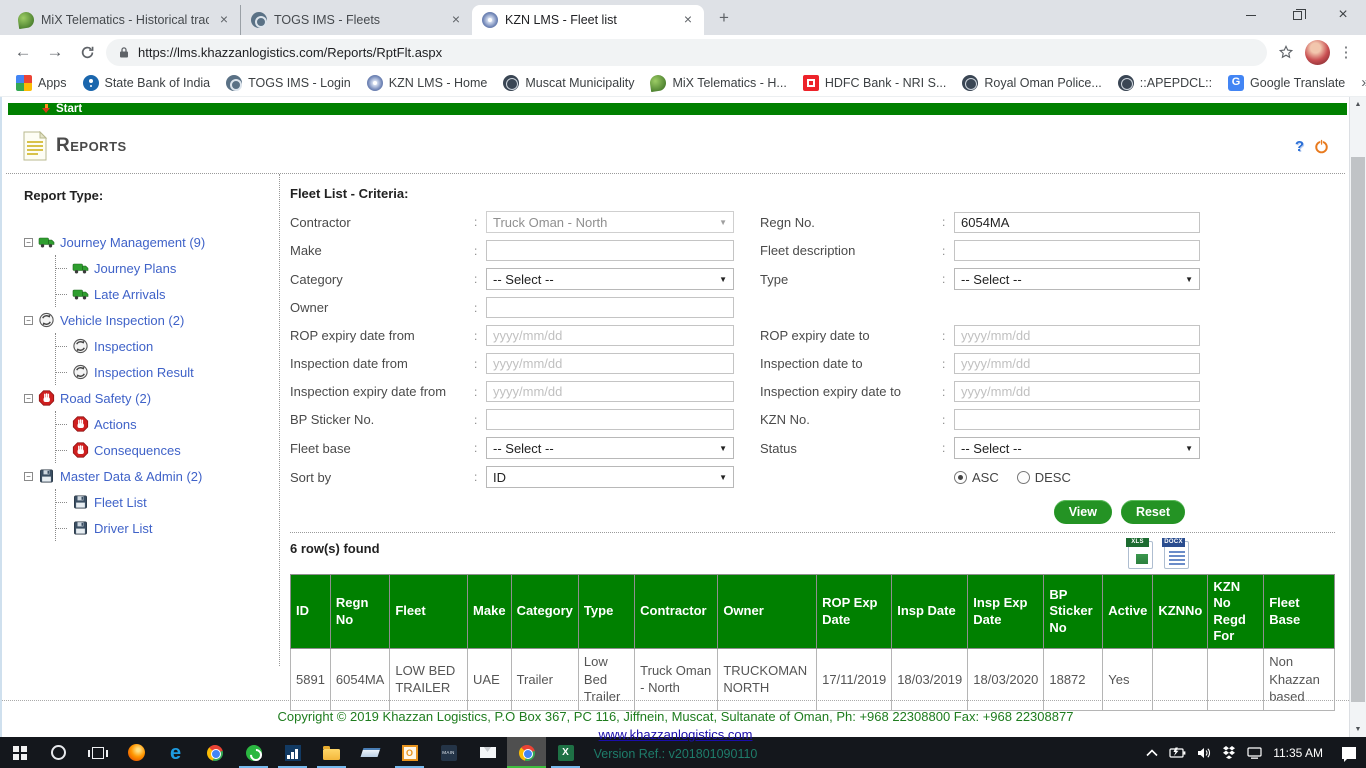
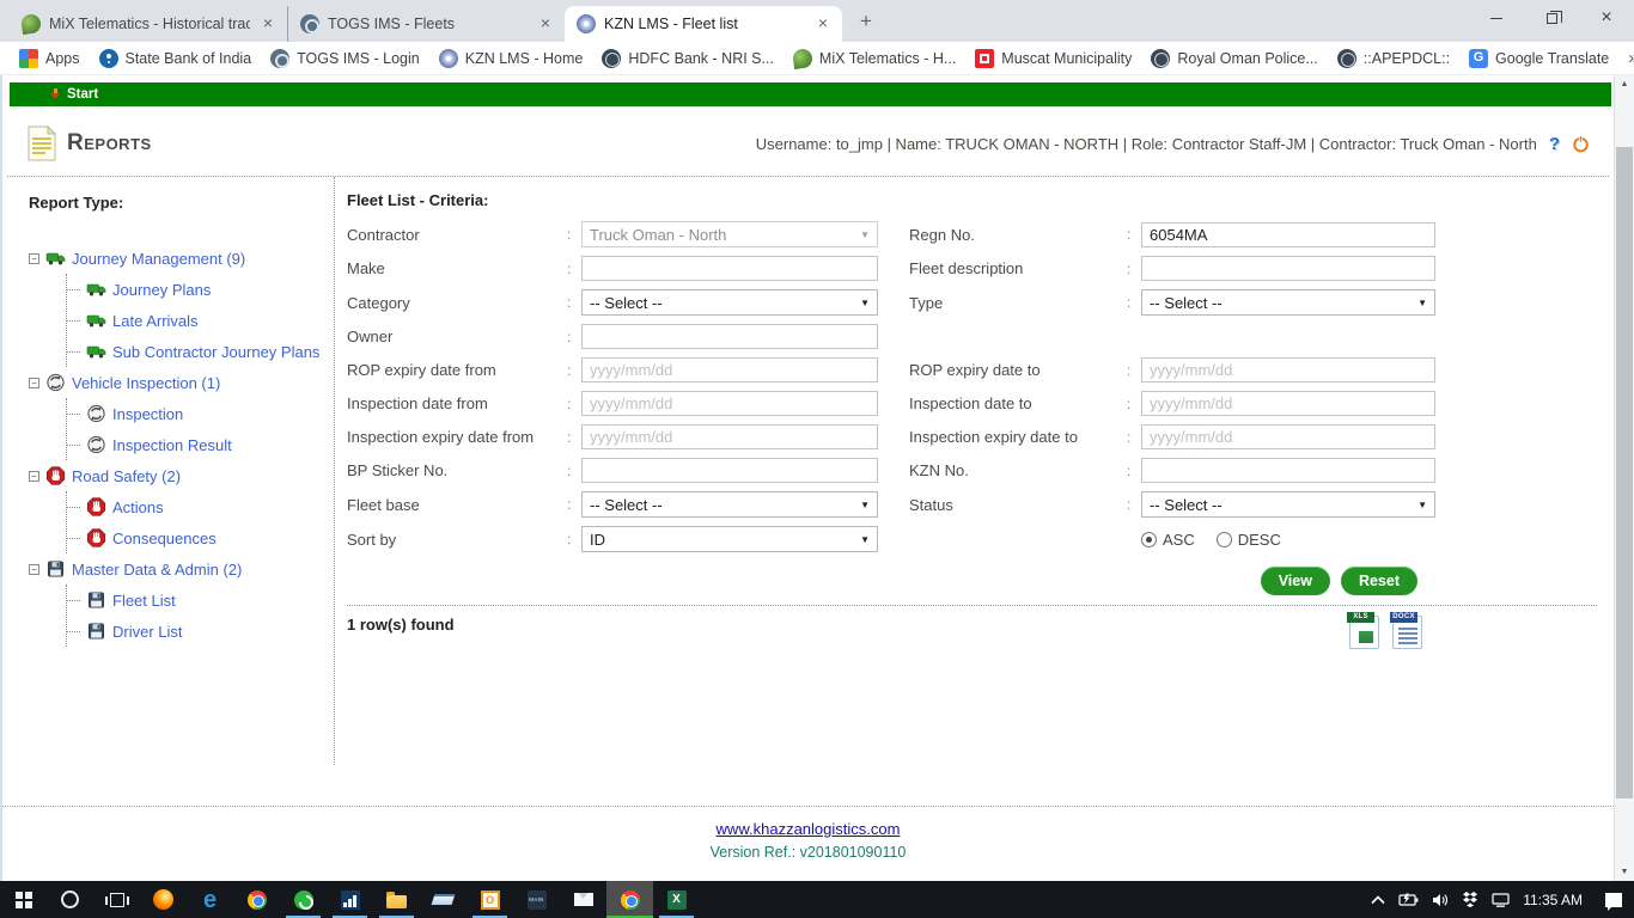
  MiX Telematics - Historical trac
  ×
  TOGS IMS - Fleets
  ×
  KZN LMS - Fleet list
  ×
  +
  ×
- ←
- →
- https://lms.khazzanlogistics.com/Reports/RptFlt.aspx
- ⋮
  Apps
  State Bank of India
  TOGS IMS - Login
  KZN LMS - Home
- Muscat Municipality
+ HDFC Bank - NRI S...
  MiX Telematics - H...
- HDFC Bank - NRI S...
+ Muscat Municipality
  Royal Oman Police...
  ::APEPDCL::
  Google Translate
  »
  Start
  Reports
+ Username: to_jmp | Name: TRUCK OMAN - NORTH | Role: Contractor Staff-JM | Contractor: Truck Oman - North
  ?
  Report Type:
  −
  Journey Management (9)
  Journey Plans
  Late Arrivals
+ Sub Contractor Journey Plans
  −
- Vehicle Inspection (2)
+ Vehicle Inspection (1)
  Inspection
  Inspection Result
  −
  Road Safety (2)
  Actions
  Consequences
  −
  Master Data & Admin (2)
  Fleet List
  Driver List
  Fleet List - Criteria:
  Contractor
  :
  Truck Oman - North
  ▼
  Regn No.
  :
  6054MA
  Make
  :
  Fleet description
  :
  Category
  :
  -- Select --
  ▼
  Type
  :
  -- Select --
  ▼
  Owner
  :
  ROP expiry date from
  :
  yyyy/mm/dd
  ROP expiry date to
  :
  yyyy/mm/dd
  Inspection date from
  :
  yyyy/mm/dd
  Inspection date to
  :
  yyyy/mm/dd
  Inspection expiry date from
  :
  yyyy/mm/dd
  Inspection expiry date to
  :
  yyyy/mm/dd
  BP Sticker No.
  :
  KZN No.
  :
  Fleet base
  :
  -- Select --
  ▼
  Status
  :
  -- Select --
  ▼
  Sort by
  :
  ID
  ▼
  ASC
  DESC
  View
  Reset
- 6 row(s) found
+ 1 row(s) found
- ID	Regn No	Fleet	Make	Category	Type	Contractor	Owner	ROP Exp Date	Insp Date	Insp Exp Date	BP Sticker No	Active	KZNNo	KZN No Regd For	Fleet Base
- 5891	6054MA	LOW BED TRAILER	UAE	Trailer	Low Bed Trailer	Truck Oman - North	TRUCKOMAN NORTH	17/11/2019	18/03/2019	18/03/2020	18872	Yes			Non Khazzan based
- Copyright © 2019 Khazzan Logistics, P.O Box 367, PC 116, Jiffnein, Muscat, Sultanate of Oman, Ph: +968 22308800 Fax: +968 22308877
  www.khazzanlogistics.com
  Version Ref.: v201801090110
  e
  O
  X
  11:35 AM
